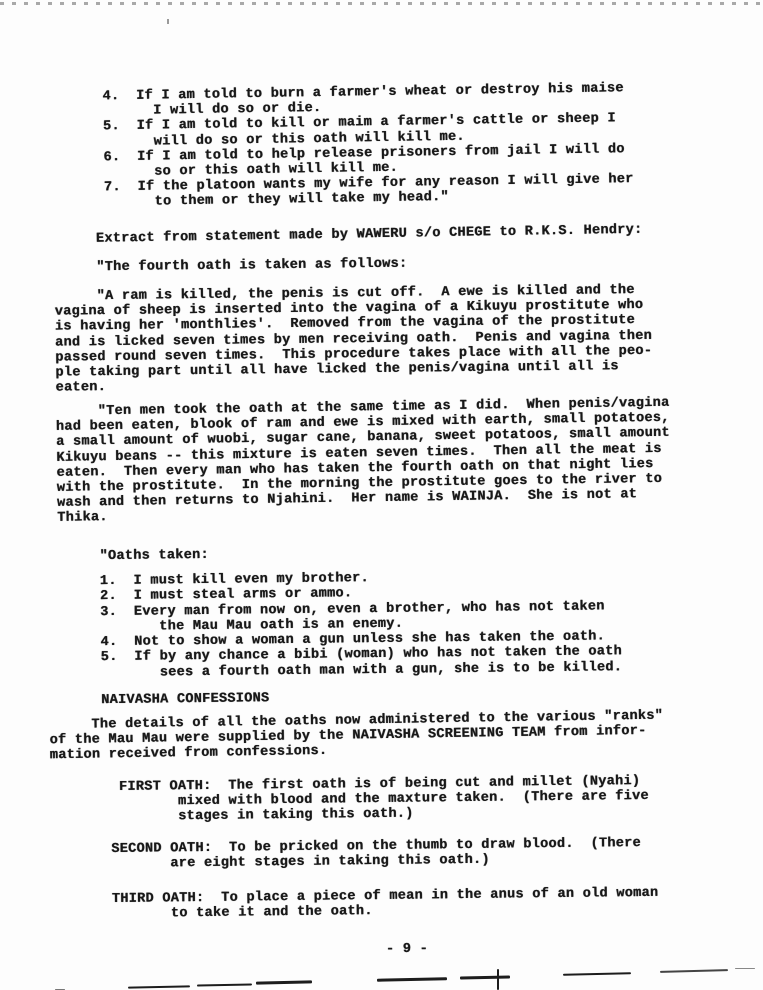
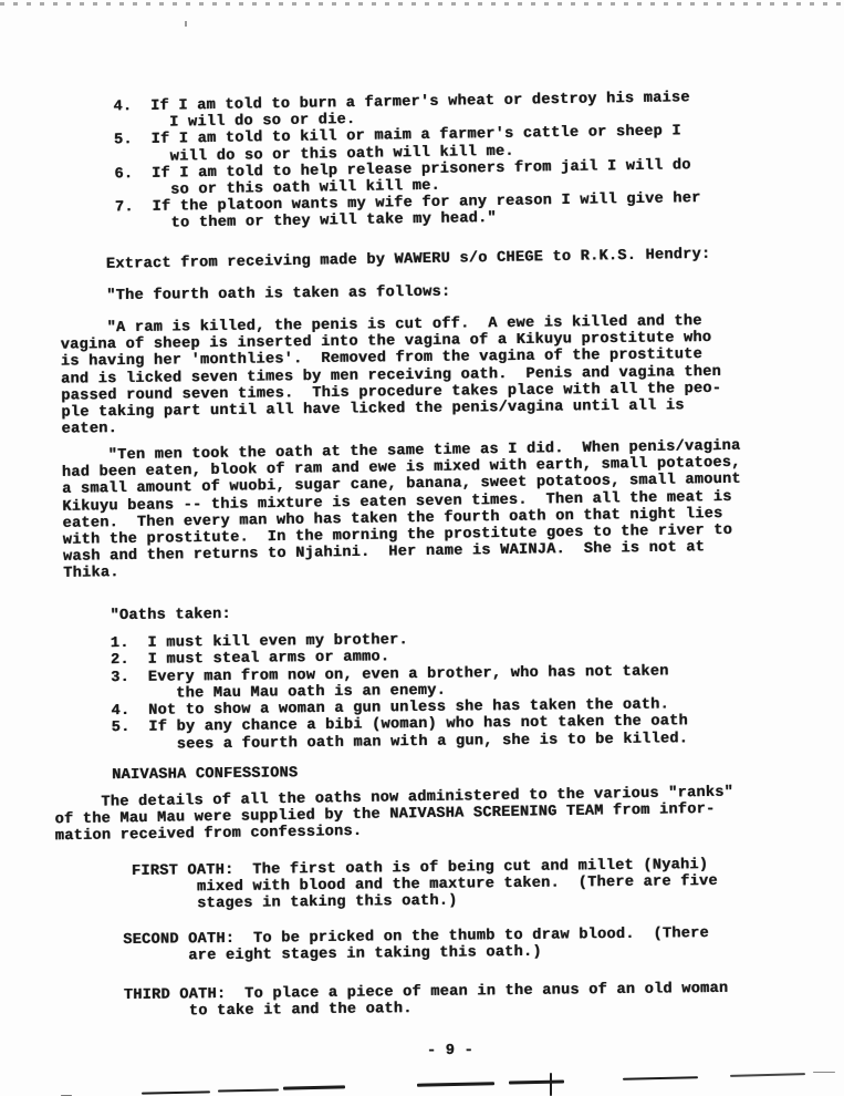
  4. If I am told to burn a farmer's wheat or destroy his maise
  I will do so or die.
  5. If I am told to kill or maim a farmer's cattle or sheep I
  will do so or this oath will kill me.
  6. If I am told to help release prisoners from jail I will do
  so or this oath will kill me.
  7. If the platoon wants my wife for any reason I will give her
  to them or they will take my head."
- Extract from statement made by WAWERU s/o CHEGE to R.K.S. Hendry:
+ Extract from receiving made by WAWERU s/o CHEGE to R.K.S. Hendry:
  "The fourth oath is taken as follows:
  "A ram is killed, the penis is cut off. A ewe is killed and the
  vagina of sheep is inserted into the vagina of a Kikuyu prostitute who
  is having her 'monthlies'. Removed from the vagina of the prostitute
  and is licked seven times by men receiving oath. Penis and vagina then
  passed round seven times. This procedure takes place with all the peo-
  ple taking part until all have licked the penis/vagina until all is
  eaten.
  "Ten men took the oath at the same time as I did. When penis/vagina
  had been eaten, blook of ram and ewe is mixed with earth, small potatoes,
  a small amount of wuobi, sugar cane, banana, sweet potatoos, small amount
  Kikuyu beans -- this mixture is eaten seven times. Then all the meat is
  eaten. Then every man who has taken the fourth oath on that night lies
  with the prostitute. In the morning the prostitute goes to the river to
  wash and then returns to Njahini. Her name is WAINJA. She is not at
  Thika.
  "Oaths taken:
  1. I must kill even my brother.
  2. I must steal arms or ammo.
  3. Every man from now on, even a brother, who has not taken
  the Mau Mau oath is an enemy.
  4. Not to show a woman a gun unless she has taken the oath.
  5. If by any chance a bibi (woman) who has not taken the oath
  sees a fourth oath man with a gun, she is to be killed.
  NAIVASHA CONFESSIONS
  The details of all the oaths now administered to the various "ranks"
  of the Mau Mau were supplied by the NAIVASHA SCREENING TEAM from infor-
  mation received from confessions.
  FIRST OATH: The first oath is of being cut and millet (Nyahi)
  mixed with blood and the maxture taken. (There are five
  stages in taking this oath.)
  SECOND OATH: To be pricked on the thumb to draw blood. (There
  are eight stages in taking this oath.)
  THIRD OATH: To place a piece of mean in the anus of an old woman
  to take it and the oath.
  - 9 -
